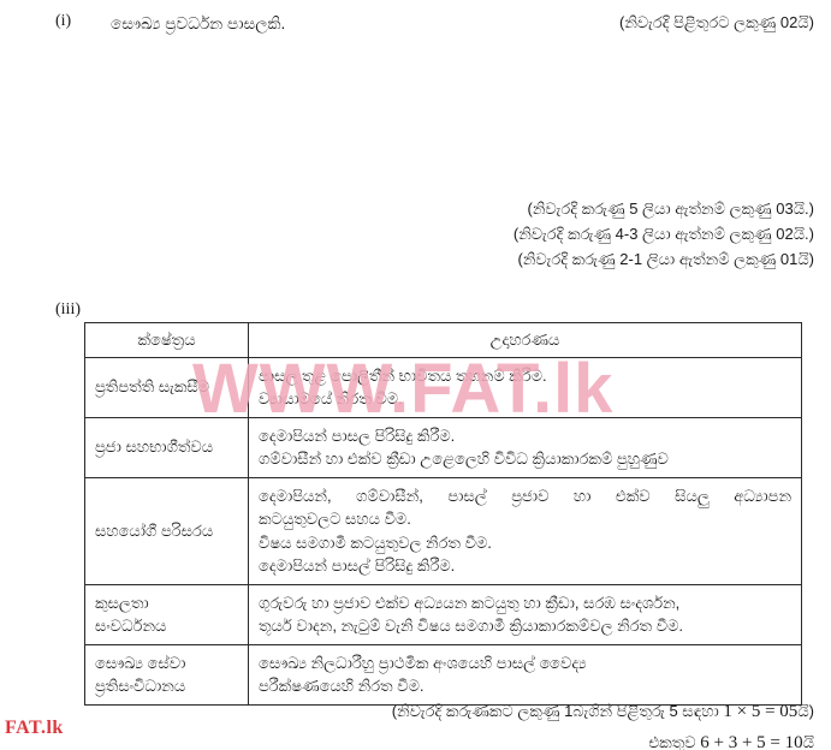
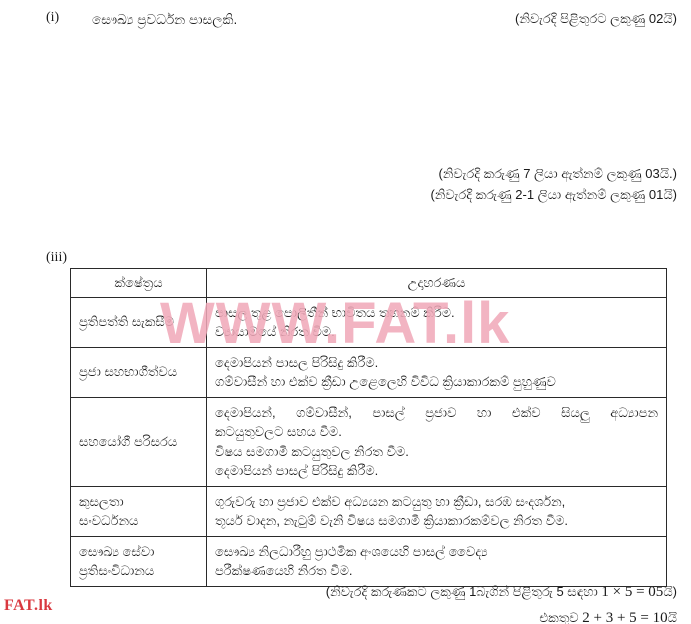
  (i)
  සෞඛ්‍ය ප්‍රවර්ධන පාසලකි.
  (නිවැරදි පිළිතුරට ලකුණු 02යි)
- (නිවැරදි කරුණු 5 ලියා ඇත්නම් ලකුණු 03යි.)
+ (නිවැරදි කරුණු 7 ලියා ඇත්නම් ලකුණු 03යි.)
- (නිවැරදි කරුණු 4-3 ලියා ඇත්නම් ලකුණු 02යි.)
  (නිවැරදි කරුණු 2-1 ලියා ඇත්නම් ලකුණු 01යි)
  (iii)
  ක්ෂේත්‍රය	උදාහරණය
  ප්‍රතිපත්ති සැකසීම	පාසල තුළ පොලිතීන් භාවිතය තහනම් කිරීම. ව්‍යායාමයේ නිරත වීම.
  ප්‍රජා සහභාගීත්වය	දෙමාපියන් පාසල පිරිසිදු කිරීම. ගම්වාසීන් හා එක්ව ක්‍රීඩා උළෙලෙහි විවිධ ක්‍රියාකාරකම් පුහුණුව
  සහයෝගී පරිසරය	දෙමාපියන්, ගම්වාසීන්, පාසල් ප්‍රජාව හා එක්ව සියලු අධ්‍යාපන කටයුතුවලට සහය වීම. විෂය සමගාමී කටයුතුවල නිරත වීම. දෙමාපියන් පාසල් පිරිසිදු කිරීම.
  කුසලතා සංවර්ධනය	ගුරුවරු හා ප්‍රජාව එක්ව අධ්‍යයන කටයුතු හා ක්‍රීඩා, සරඹ සංදර්ශන, තූර්ය වාදන, නැටුම් වැනි විෂය සමගාමී ක්‍රියාකාරකම්වල නිරත වීම.
  සෞඛ්‍ය සේවා ප්‍රතිසංවිධානය	සෞඛ්‍ය නිලධාරීහු ප්‍රාථමික අංශයෙහි පාසල් වෛද්‍ය පරීක්ෂණයෙහි නිරත වීම.
  (නිවැරදි කරුණකට ලකුණු 1බැගින් පිළිතුරු 5 සඳහා 1 × 5 = 05යි)
- එකතුව 6 + 3 + 5 = 10යි
+ එකතුව 2 + 3 + 5 = 10යි
  WWW.FAT.lk
  FAT.lk
